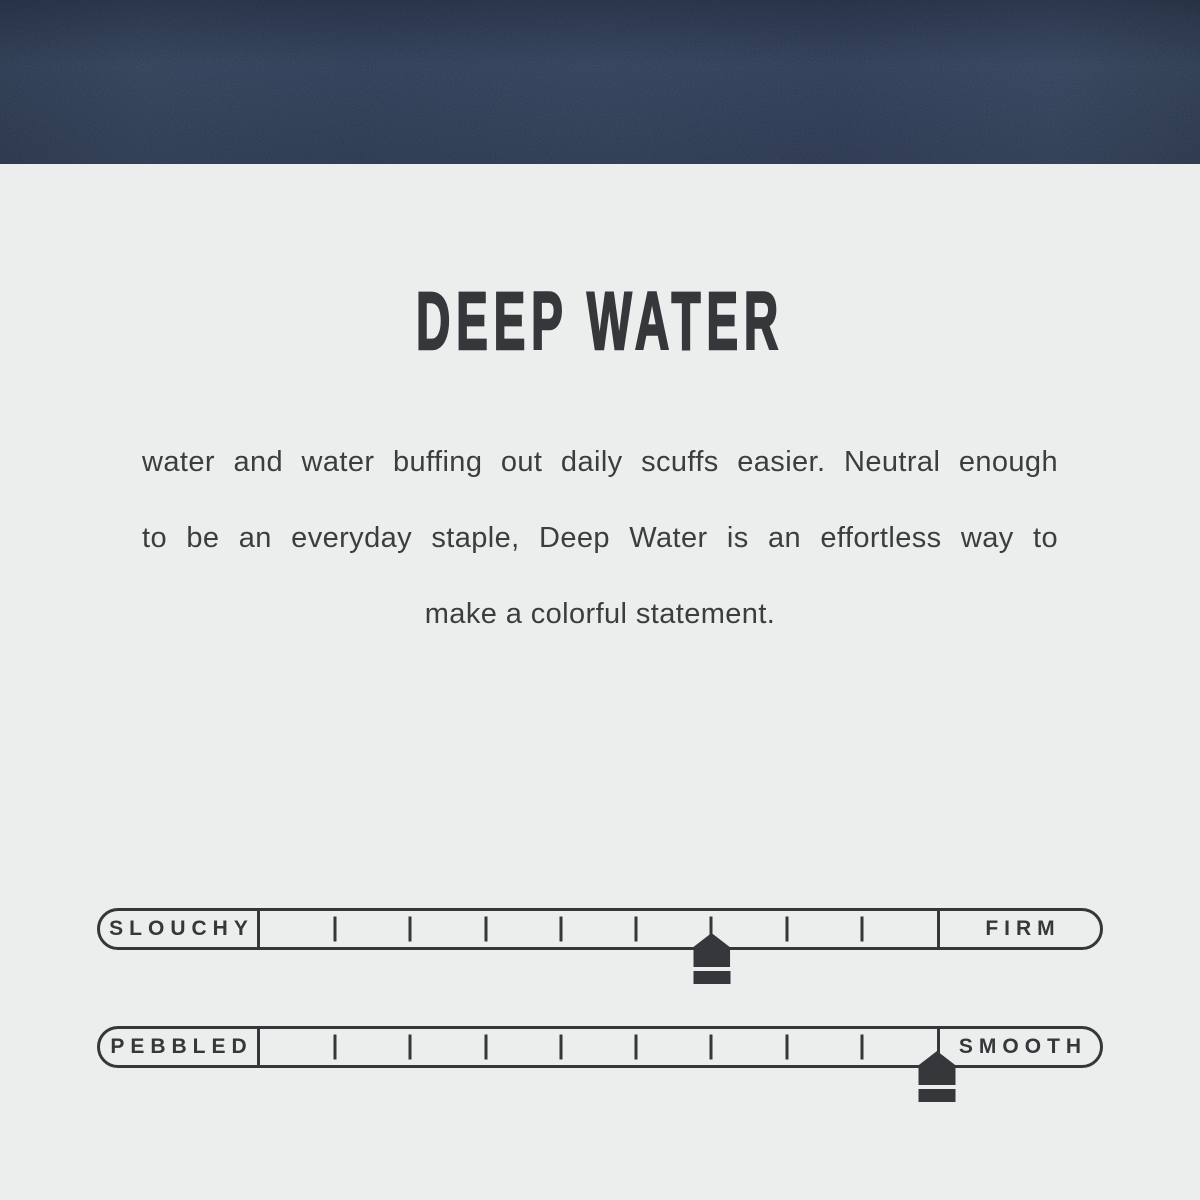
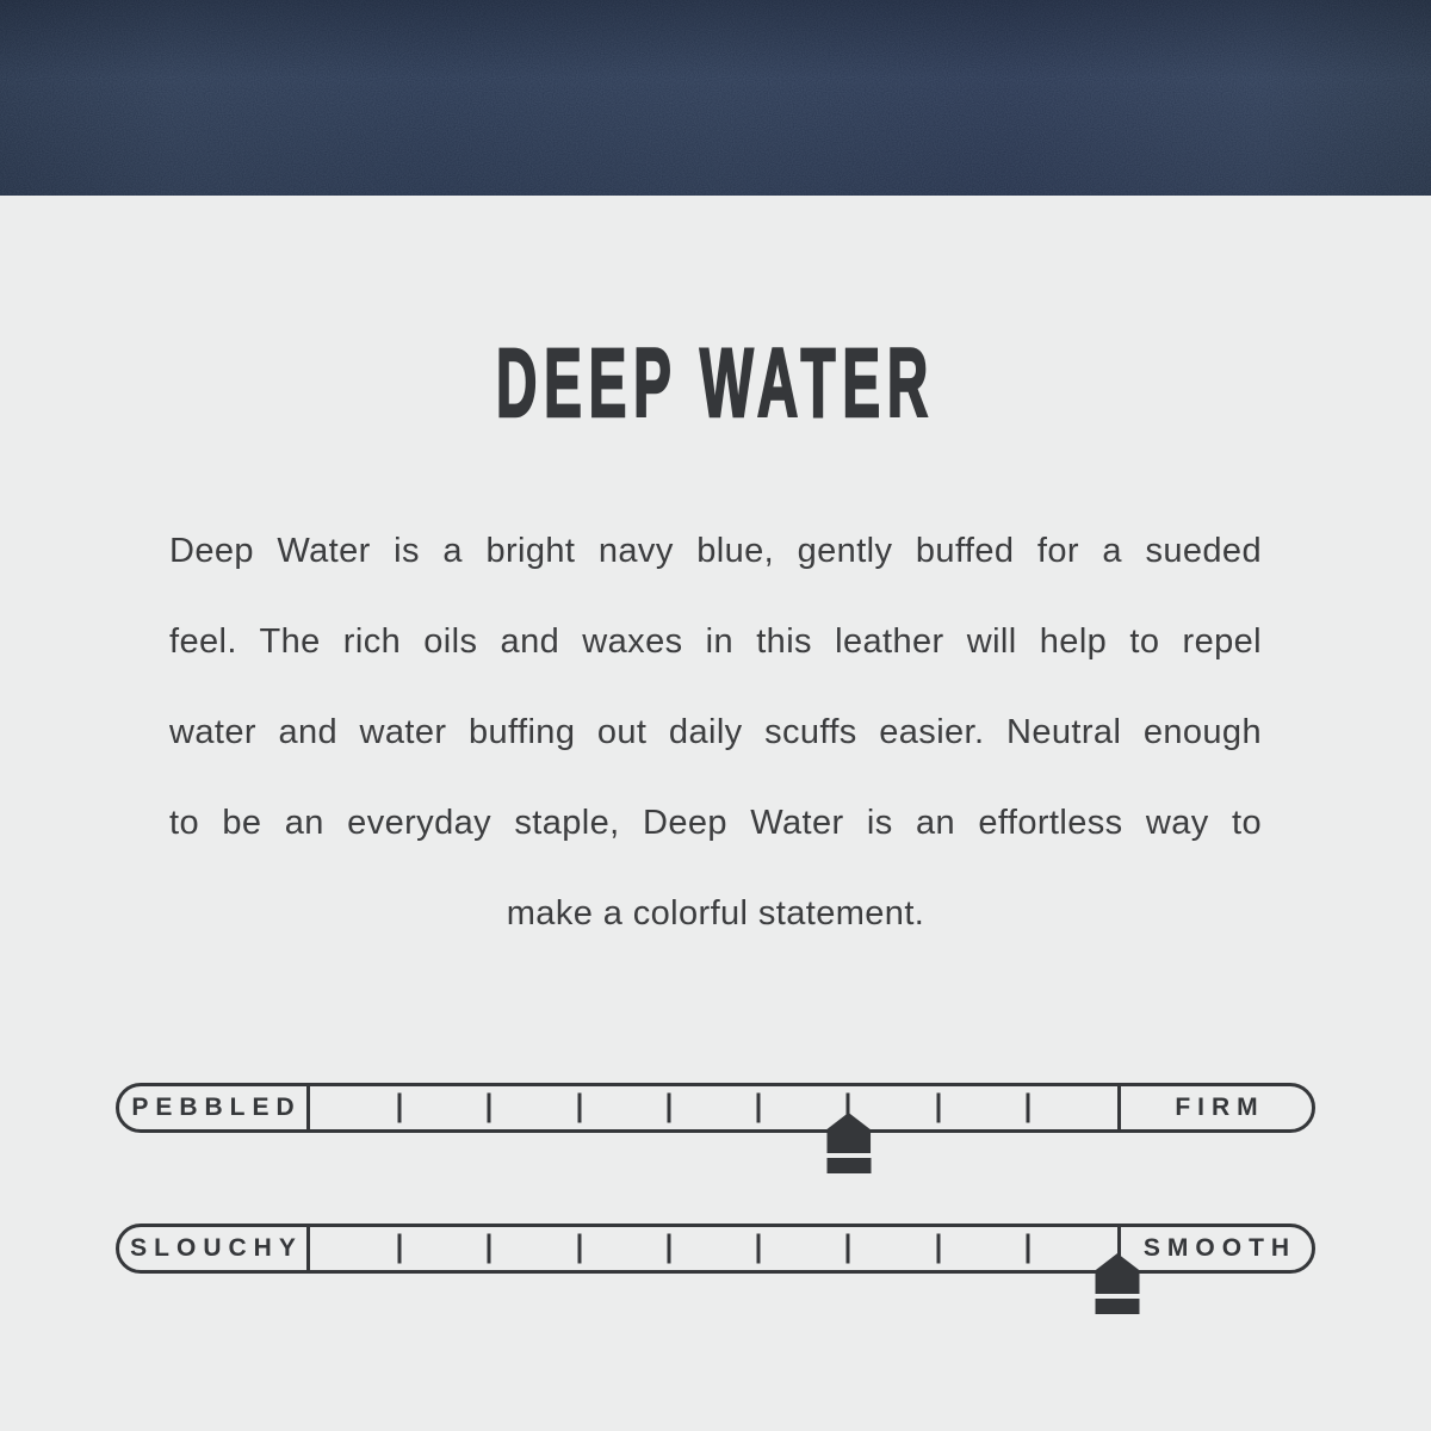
  DEEP WATER
+ Deep Water is a bright navy blue, gently buffed for a sueded
+ feel. The rich oils and waxes in this leather will help to repel
  water and water buffing out daily scuffs easier. Neutral enough
  to be an everyday staple, Deep Water is an effortless way to
  make a colorful statement.
- SLOUCHY
+ PEBBLED
  FIRM
- PEBBLED
+ SLOUCHY
  SMOOTH
